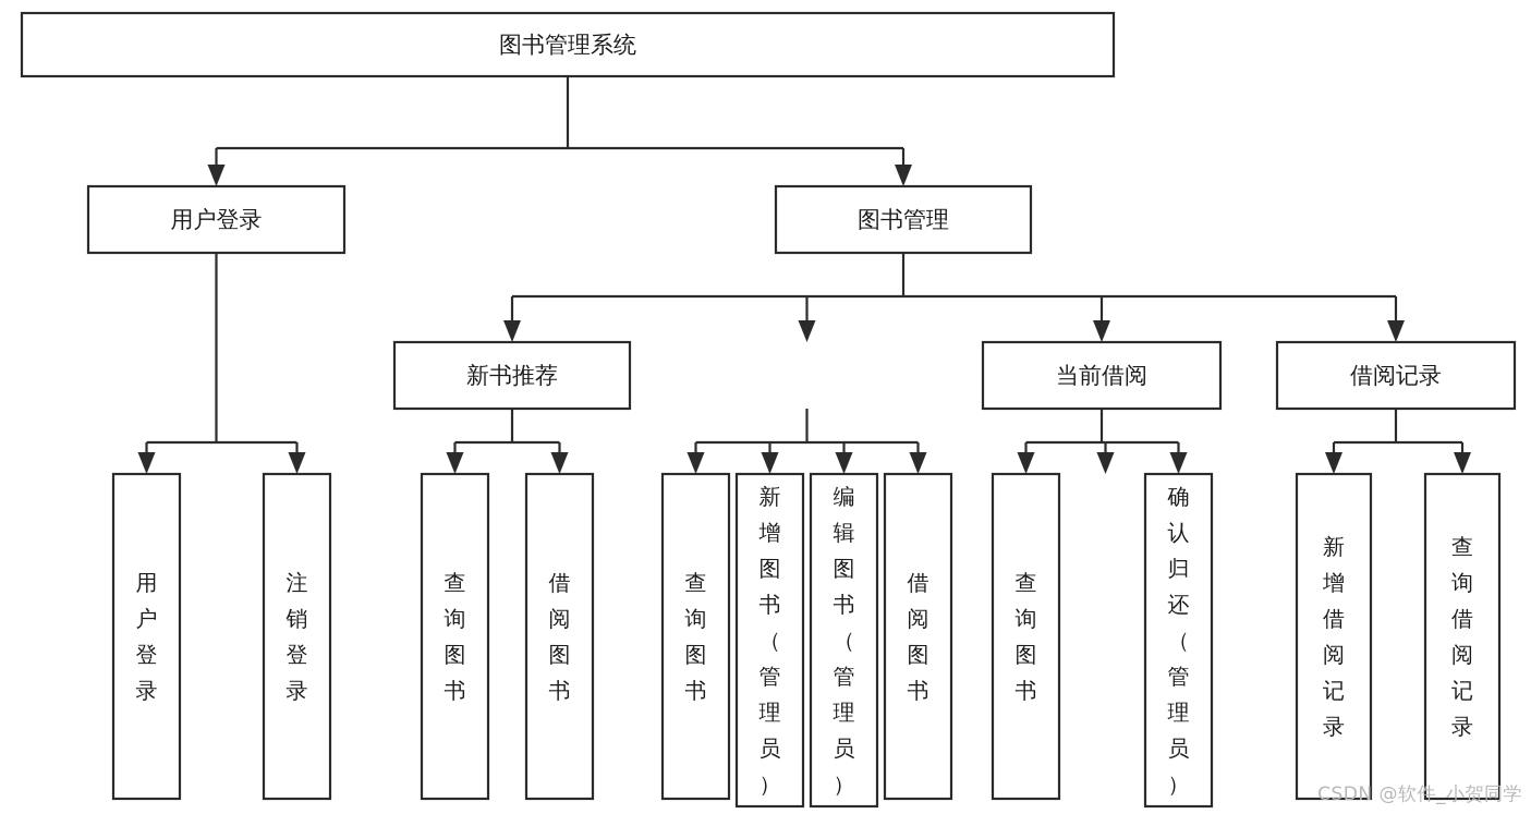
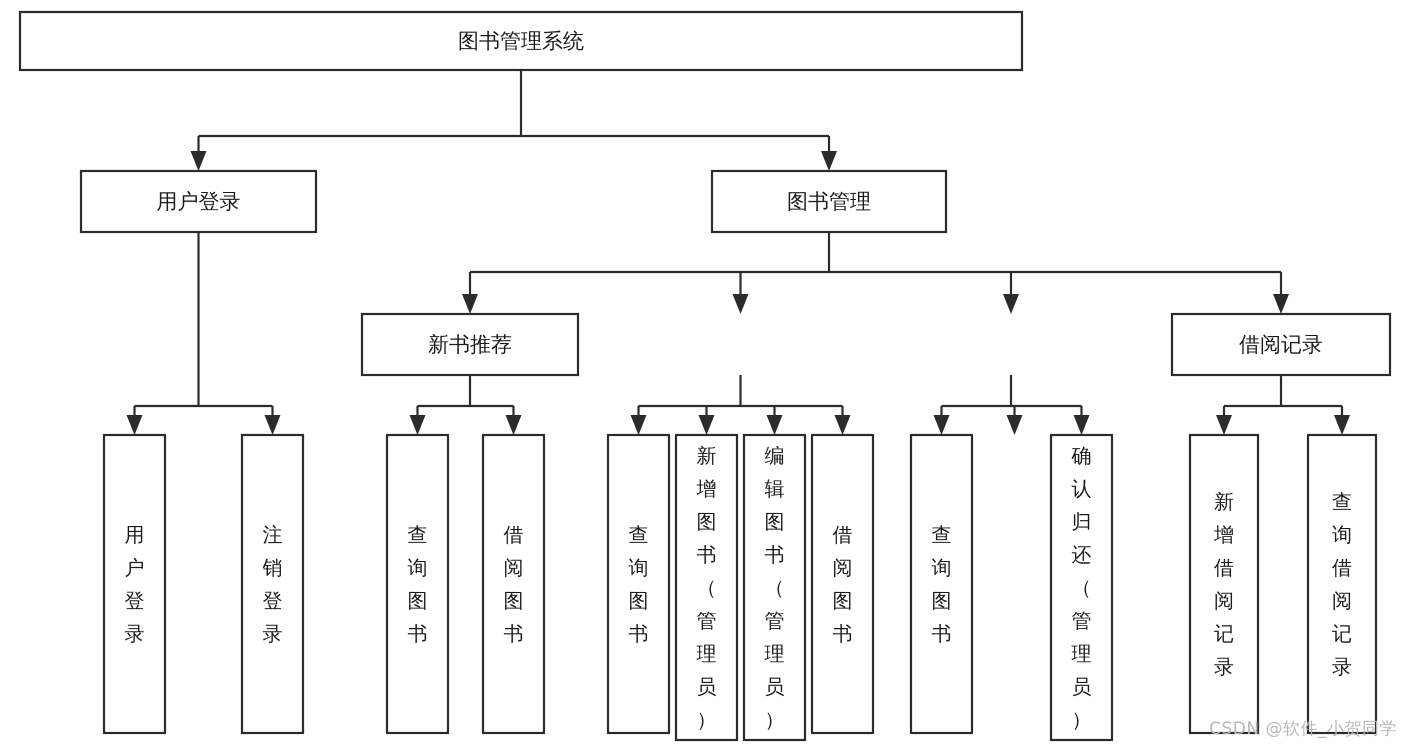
  图书管理系统
  用户登录
  图书管理
  新书推荐
- 当前借阅
  借阅记录
  用户登录
  注销登录
  查询图书
  借阅图书
  查询图书
  新增图书（管理员）
  编辑图书（管理员）
  借阅图书
  查询图书
  确认归还（管理员）
  新增借阅记录
  查询借阅记录
  CSDN @软件_小贺同学
